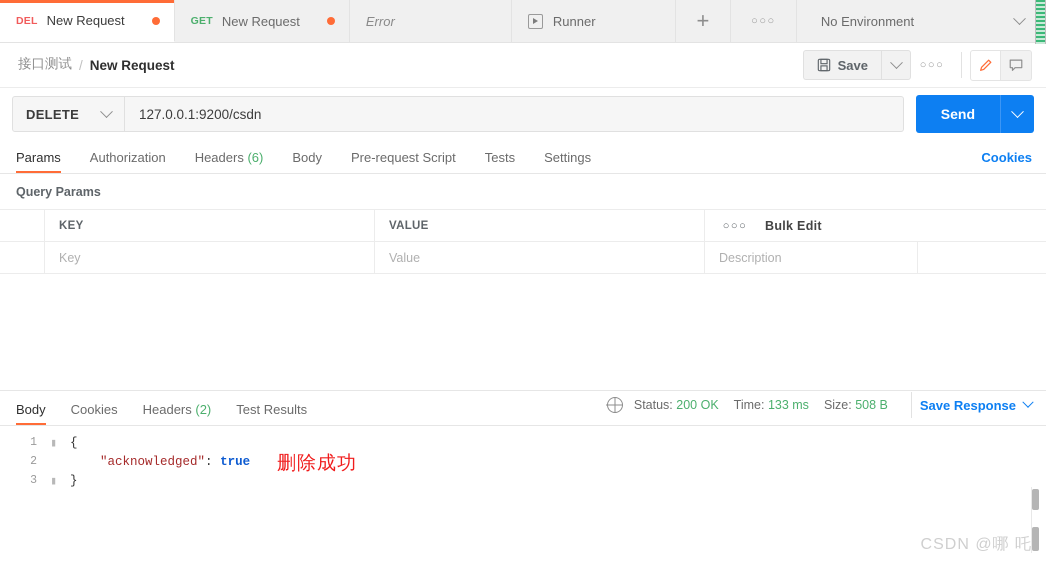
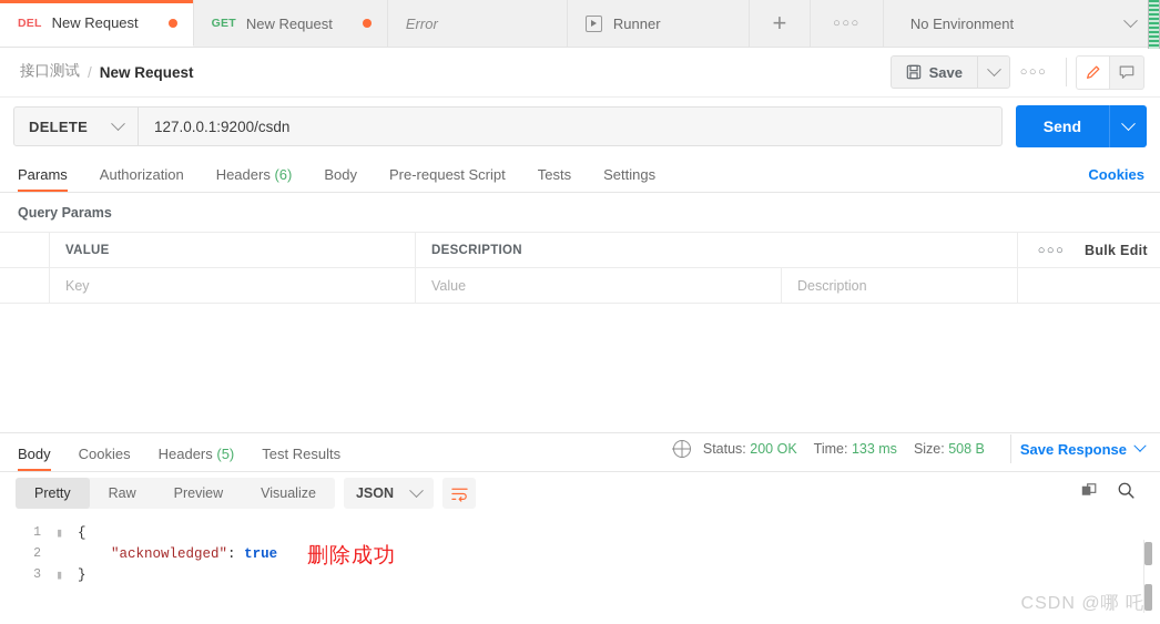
  DEL
  New Request
  GET
  New Request
  Error
  Runner
  +
  ○○○
  No Environment
  接口测试
  /
  New Request
  Save
  ○○○
  DELETE
  127.0.0.1:9200/csdn
  Send
  Params
  Authorization
  Headers (6)
  Body
  Pre-request Script
  Tests
  Settings
  Cookies
  Query Params
- KEY
  VALUE
+ DESCRIPTION
  ○○○
  Bulk Edit
  Key
  Value
  Description
  Body
  Cookies
- Headers (2)
+ Headers (5)
  Test Results
  Status: 200 OK
  Time: 133 ms
  Size: 508 B
  Save Response
+ Pretty
+ Raw
+ Preview
+ Visualize
+ JSON
  1
  ▮
  {
  2
  "acknowledged": true
  3
  ▮
  }
  删除成功
  CSDN @哪 吒
